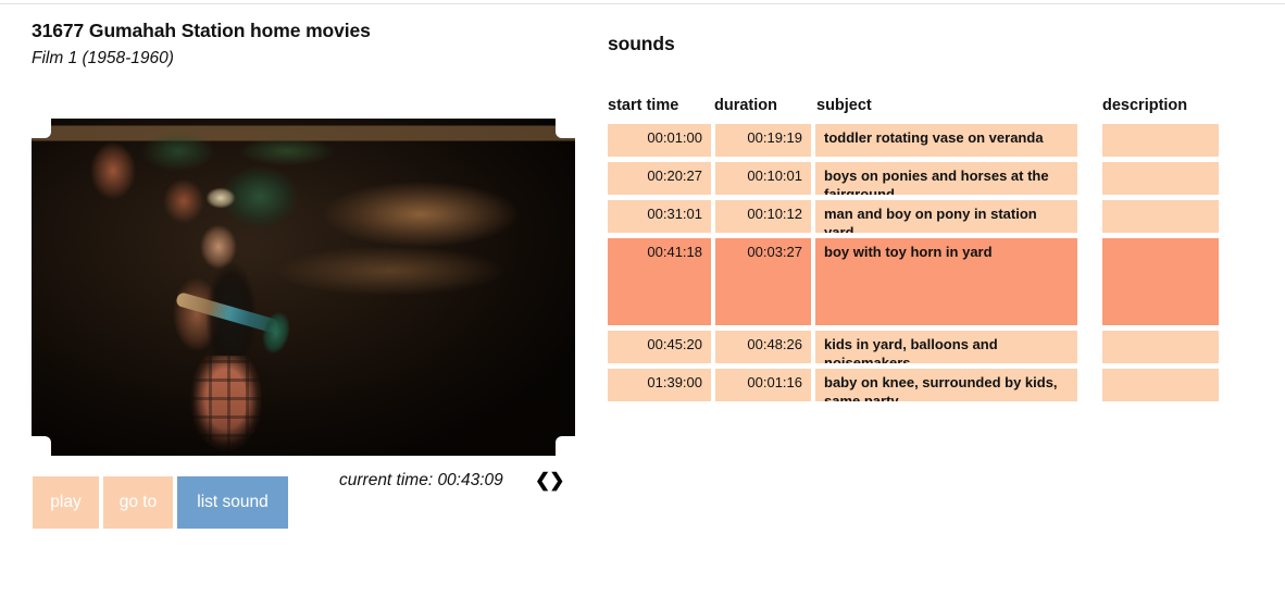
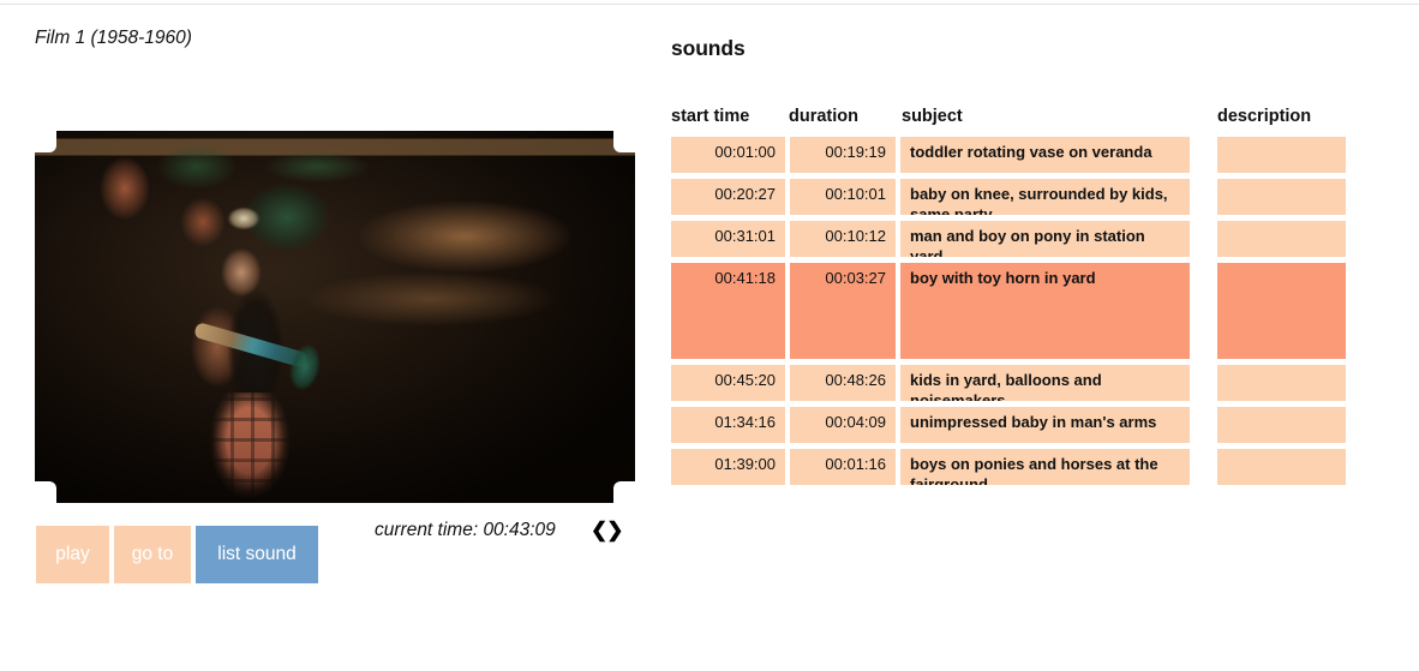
- 31677 Gumahah Station home movies
  Film 1 (1958-1960)
  play
  go to
  list sound
  current time: 00:43:09
  ❮❯
  sounds
  start time
  duration
  subject
  description
  00:01:00
  00:19:19
  toddler rotating vase on veranda
  00:20:27
  00:10:01
- boys on ponies and horses at the fairground
+ baby on knee, surrounded by kids, same party
  00:31:01
  00:10:12
  man and boy on pony in station yard
  00:41:18
  00:03:27
  boy with toy horn in yard
  00:45:20
  00:48:26
  kids in yard, balloons and noisemakers
+ 01:34:16
+ 00:04:09
+ unimpressed baby in man's arms
  01:39:00
  00:01:16
- baby on knee, surrounded by kids, same party
+ boys on ponies and horses at the fairground
